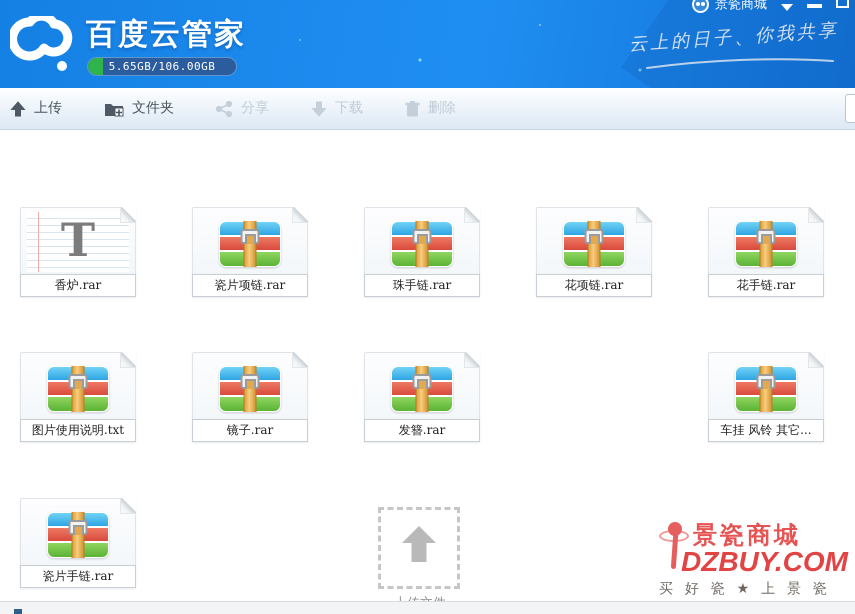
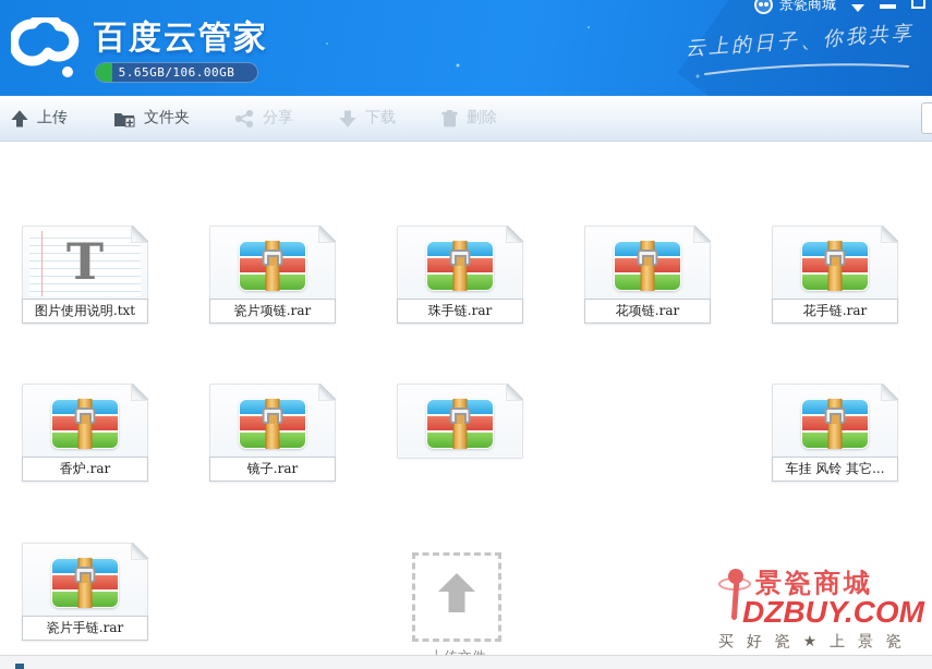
  百度云管家
  5.65GB/106.00GB
  景瓷商城
  上传
  文件夹
  分享
  下载
  删除
  T
- 香炉.rar
+ 图片使用说明.txt
  瓷片项链.rar
  珠手链.rar
  花项链.rar
  花手链.rar
- 图片使用说明.txt
+ 香炉.rar
  镜子.rar
- 发簪.rar
  车挂 风铃 其它...
  瓷片手链.rar
  景瓷商城
  DZBUY.COM
  买 好 瓷 ★ 上 景 瓷
